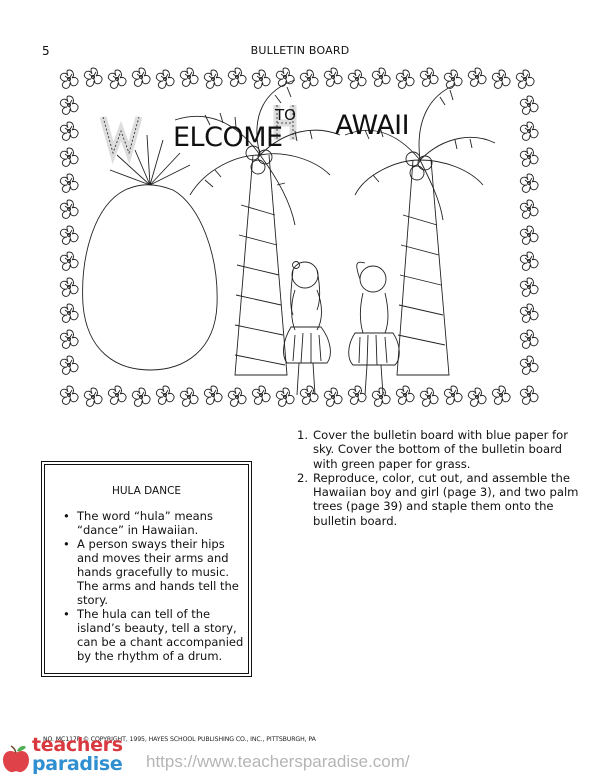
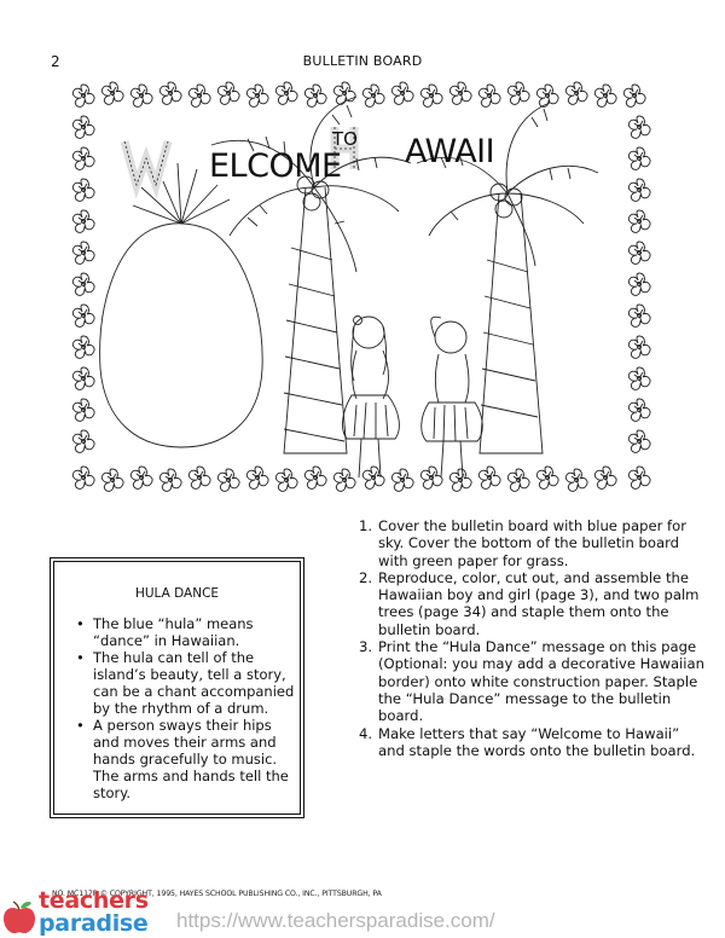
- 5
+ 2
  BULLETIN BOARD
  ELCOME
  TO
  AWAII
  HULA DANCE
  •
- The word “hula” means “dance” in Hawaiian.
+ The blue “hula” means “dance” in Hawaiian.
  •
- A person sways their hips and moves their arms and hands gracefully to music. The arms and hands tell the story.
+ The hula can tell of the island’s beauty, tell a story, can be a chant accompanied by the rhythm of a drum.
  •
- The hula can tell of the island’s beauty, tell a story, can be a chant accompanied by the rhythm of a drum.
+ A person sways their hips and moves their arms and hands gracefully to music. The arms and hands tell the story.
  1.
  Cover the bulletin board with blue paper for sky. Cover the bottom of the bulletin board with green paper for grass.
  2.
- Reproduce, color, cut out, and assemble the Hawaiian boy and girl (page 3), and two palm trees (page 39) and staple them onto the bulletin board.
+ Reproduce, color, cut out, and assemble the Hawaiian boy and girl (page 3), and two palm trees (page 34) and staple them onto the bulletin board.
+ 3.
+ Print the “Hula Dance” message on this page (Optional: you may add a decorative Hawaiian border) onto white construction paper. Staple the “Hula Dance” message to the bulletin board.
+ 4.
+ Make letters that say “Welcome to Hawaii” and staple the words onto the bulletin board.
  teachers
  paradise
  https://www.teachersparadise.com/
